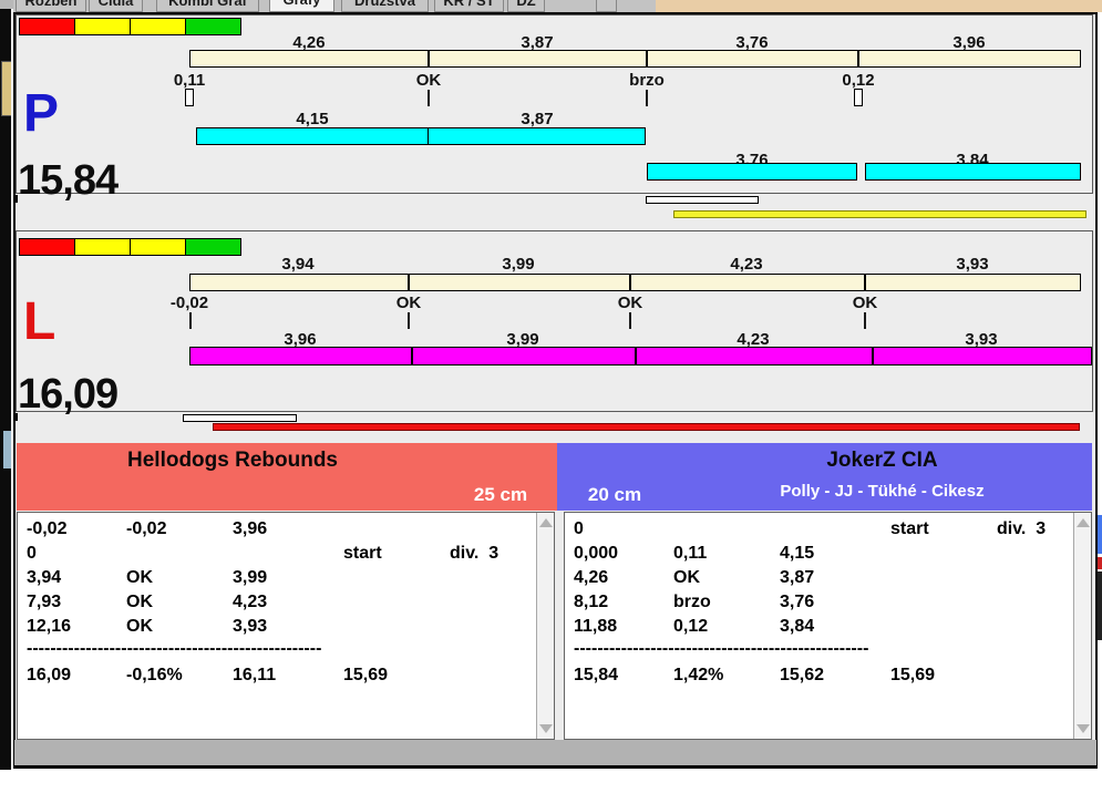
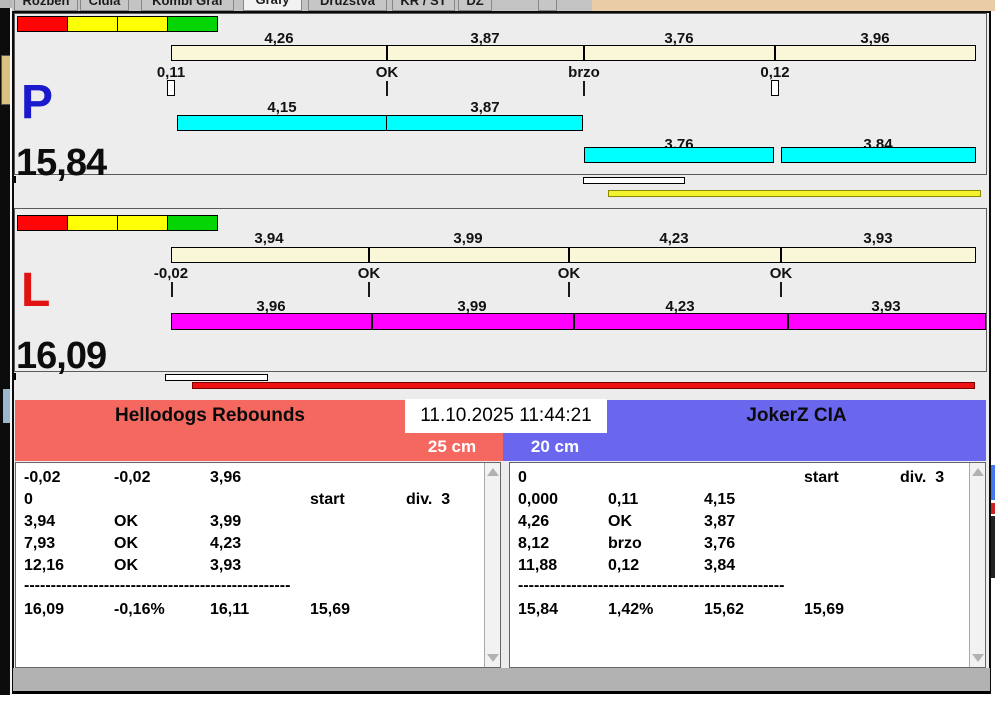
  Rozbeh
  Čidla
  Kombi Graf
  Družstva
  KR / ST
  DZ
  4,26
  3,87
  3,76
  3,96
  0,11
  OK
  brzo
  0,12
  4,15
  3,87
  3,76
  3,84
  P
  15,84
  3,94
  3,99
  4,23
  3,93
  -0,02
  OK
  OK
  OK
  3,96
  3,99
  4,23
  3,93
  L
  16,09
  Hellodogs Rebounds
  25 cm
+ 11.10.2025 11:44:21
  20 cm
  JokerZ CIA
- Polly - JJ - Tükhé - Cikesz
  -0,02
  -0,02
  3,96
  0
  start
  div. 3
  3,94
  OK
  3,99
  7,93
  OK
  4,23
  12,16
  OK
  3,93
  --------------------------------------------------
  16,09
  -0,16%
  16,11
  15,69
  0
  start
  div. 3
  0,000
  0,11
  4,15
  4,26
  OK
  3,87
  8,12
  brzo
  3,76
  11,88
  0,12
  3,84
  --------------------------------------------------
  15,84
  1,42%
  15,62
  15,69
